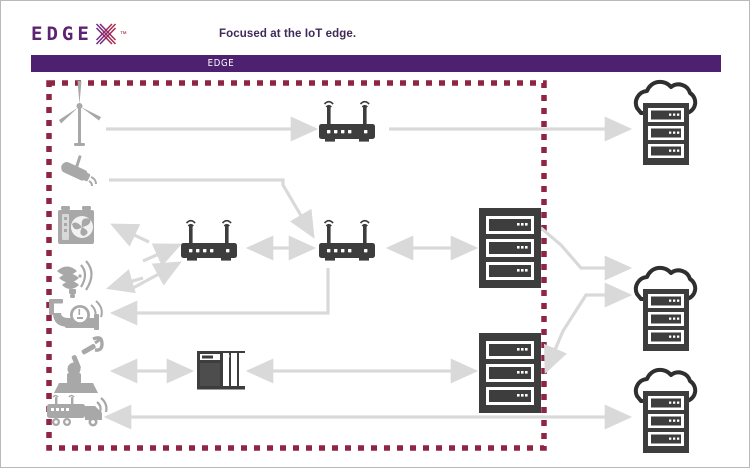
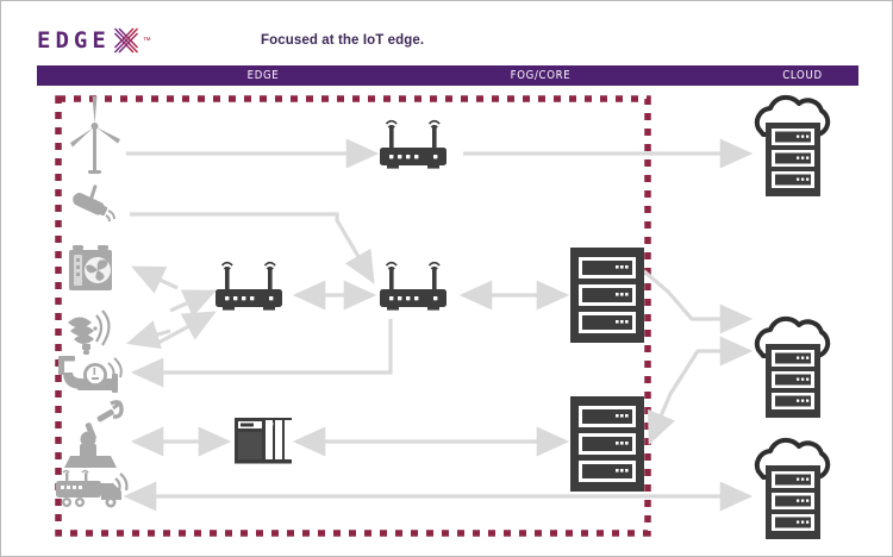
  EDGE
  Focused at the IoT edge.
  EDGE
+ FOG/CORE
+ CLOUD
